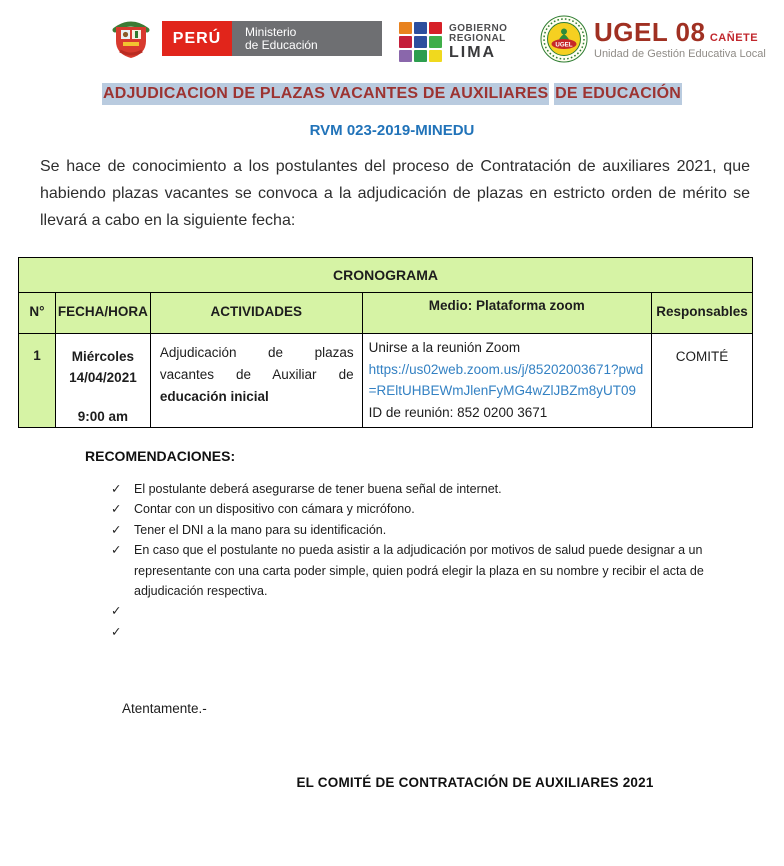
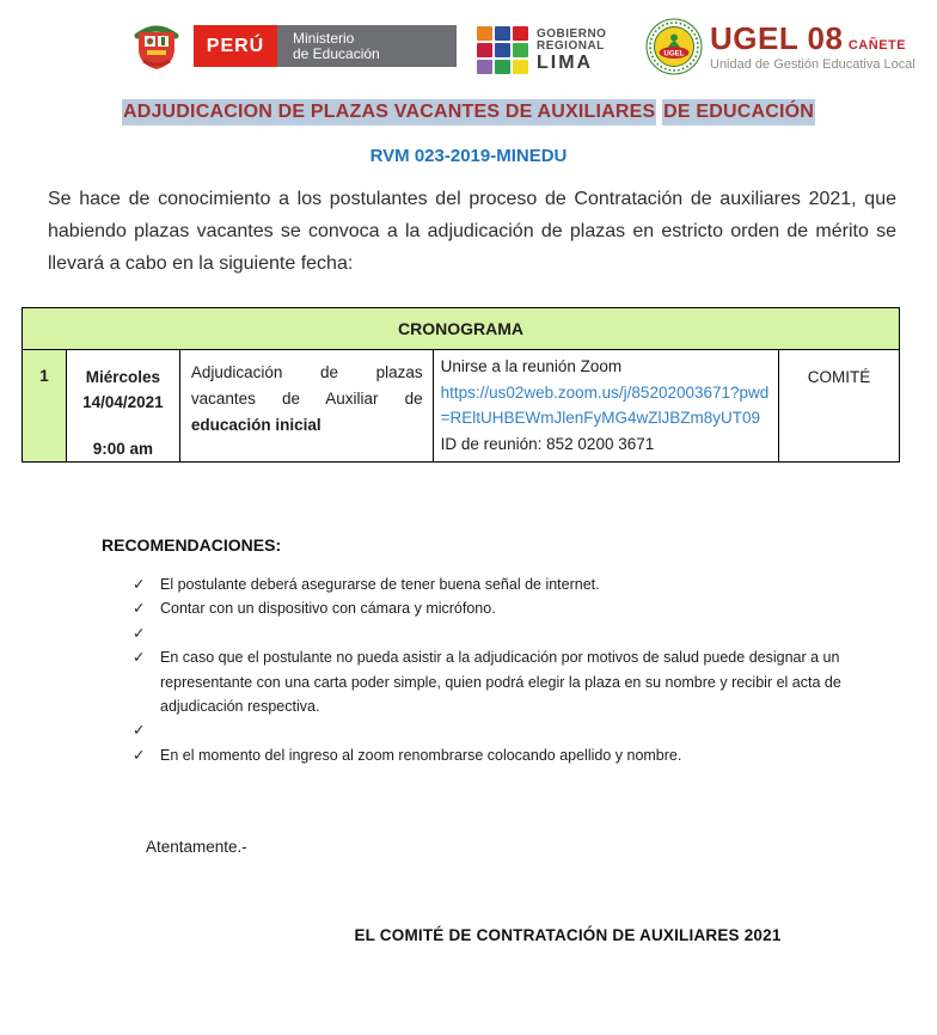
  PERÚ
  Ministerio
  de Educación
  GOBIERNO
  REGIONAL
  LIMA
  UGEL 08 CAÑETE
  Unidad de Gestión Educativa Local
  ADJUDICACION DE PLAZAS VACANTES DE AUXILIARES DE EDUCACIÓN
  RVM 023-2019-MINEDU
  Se hace de conocimiento a los postulantes del proceso de Contratación de auxiliares 2021, que habiendo plazas vacantes se convoca a la adjudicación de plazas en estricto orden de mérito se llevará a cabo en la siguiente fecha:
  CRONOGRAMA
- N°	FECHA/HORA	ACTIVIDADES	Medio: Plataforma zoom	Responsables
  1	Miércoles 14/04/2021 9:00 am	Adjudicación de plazas vacantes de Auxiliar de educación inicial	Unirse a la reunión Zoom https://us02web.zoom.us/j/85202003671?pwd=REltUHBEWmJlenFyMG4wZlJBZm8yUT09 ID de reunión: 852 0200 3671	COMITÉ
  RECOMENDACIONES:
  ✓
  El postulante deberá asegurarse de tener buena señal de internet.
  ✓
  Contar con un dispositivo con cámara y micrófono.
  ✓
- Tener el DNI a la mano para su identificación.
  ✓
  En caso que el postulante no pueda asistir a la adjudicación por motivos de salud puede designar a un representante con una carta poder simple, quien podrá elegir la plaza en su nombre y recibir el acta de adjudicación respectiva.
  ✓
  ✓
+ En el momento del ingreso al zoom renombrarse colocando apellido y nombre.
  Atentamente.-
  EL COMITÉ DE CONTRATACIÓN DE AUXILIARES 2021
